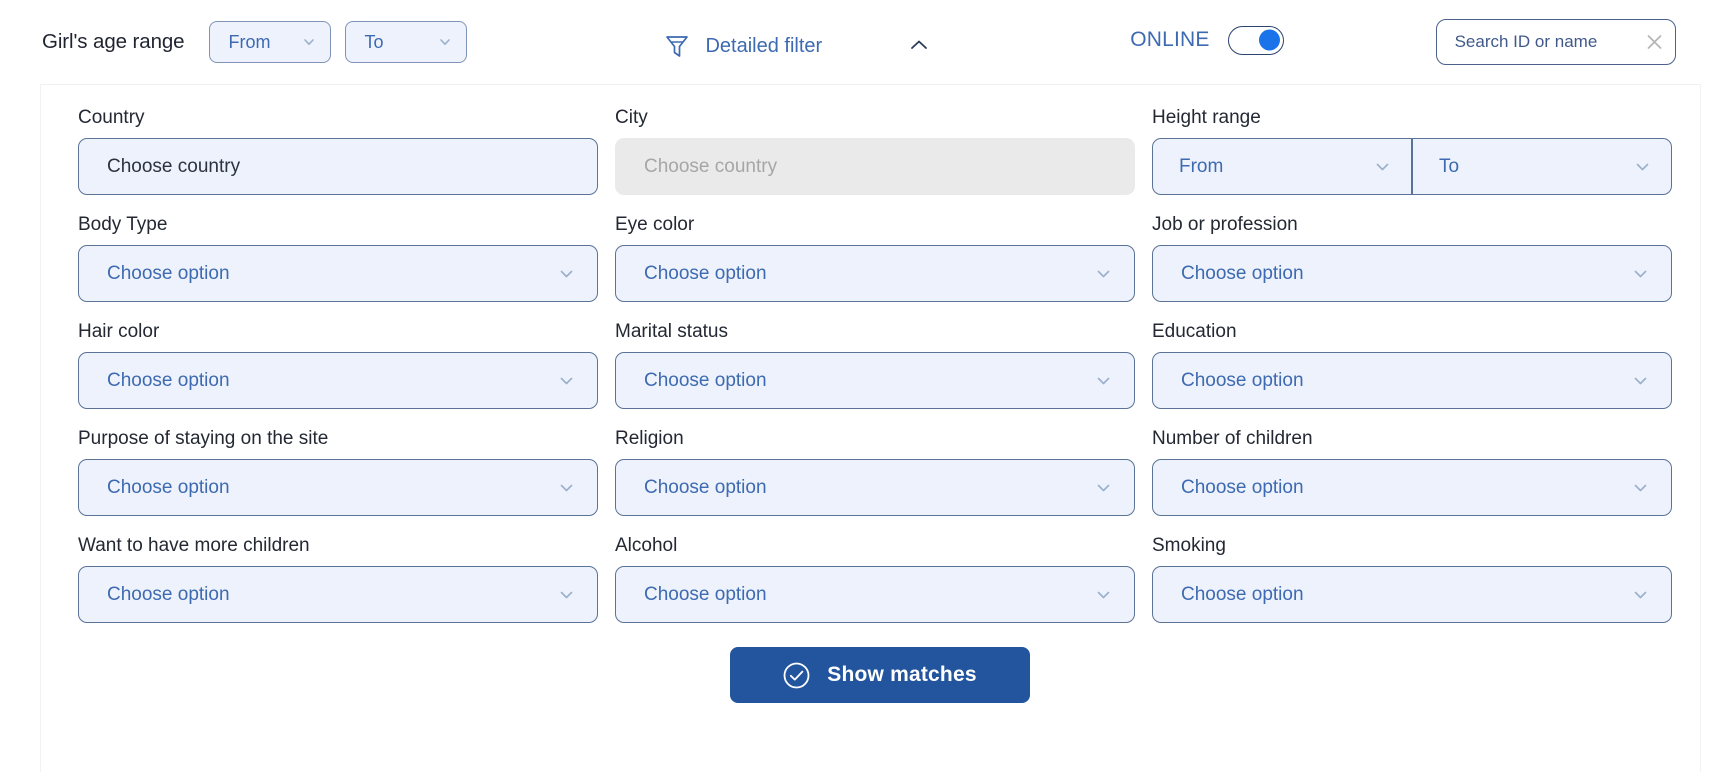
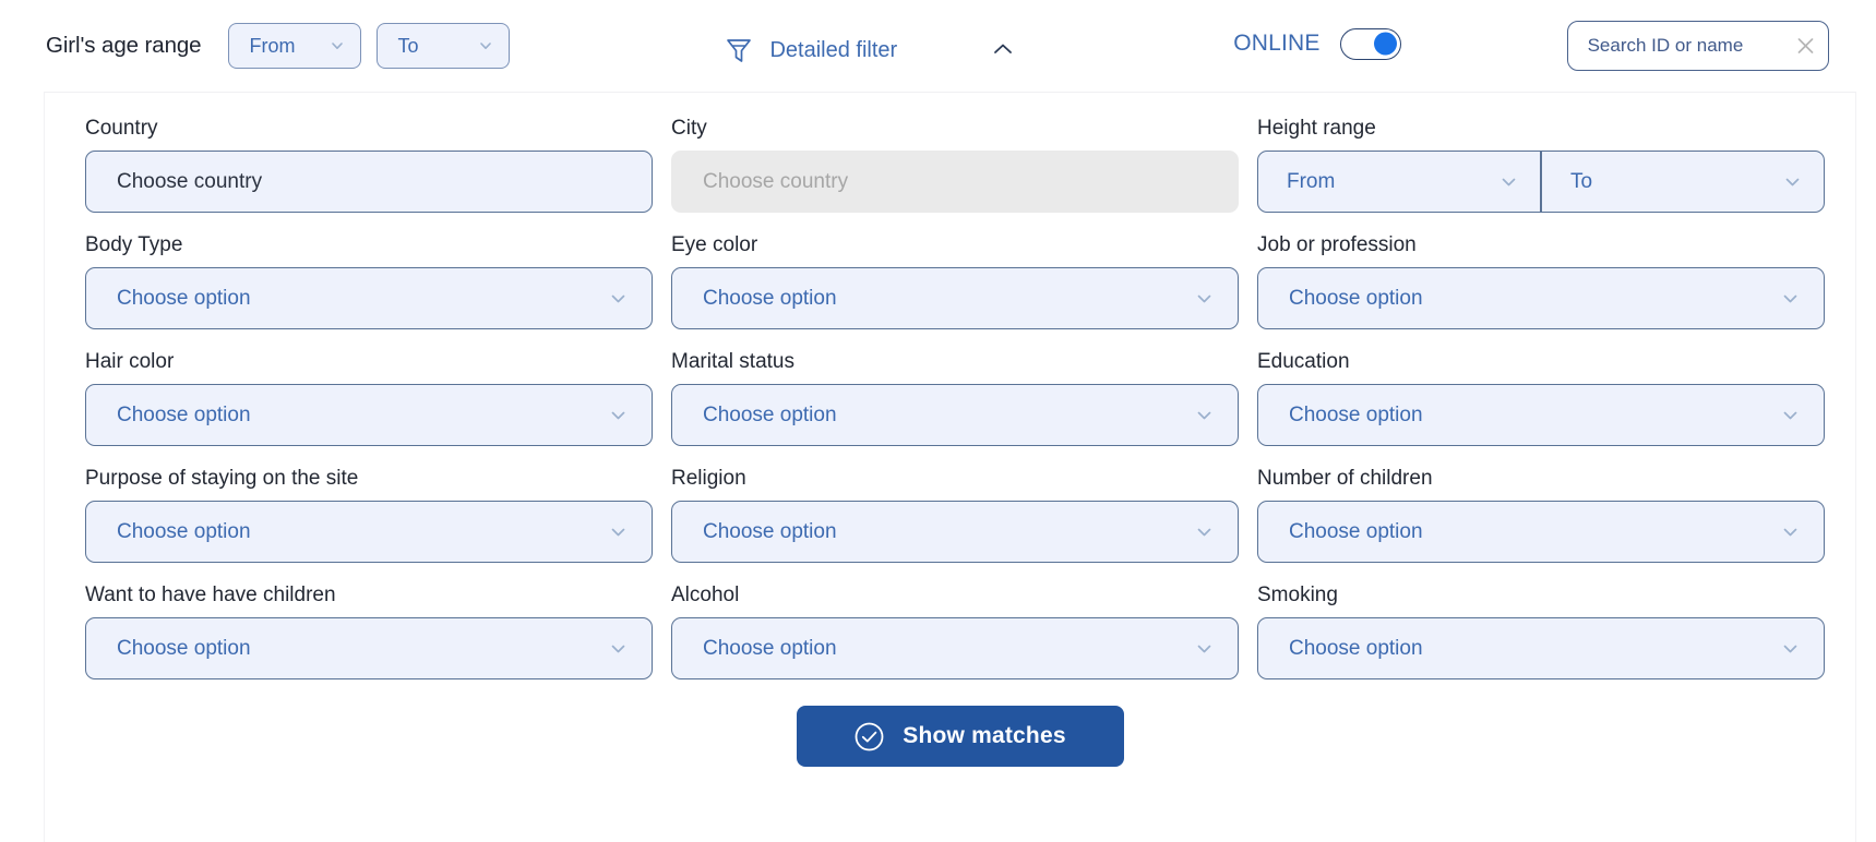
  Girl's age range
  From
  To
  Detailed filter
  ONLINE
  Search ID or name
  Country
  Choose country
  City
  Choose country
  Height range
  From
  To
  Body Type
  Choose option
  Eye color
  Choose option
  Job or profession
  Choose option
  Hair color
  Choose option
  Marital status
  Choose option
  Education
  Choose option
  Purpose of staying on the site
  Choose option
  Religion
  Choose option
  Number of children
  Choose option
- Want to have more children
+ Want to have have children
  Choose option
  Alcohol
  Choose option
  Smoking
  Choose option
  Show matches
